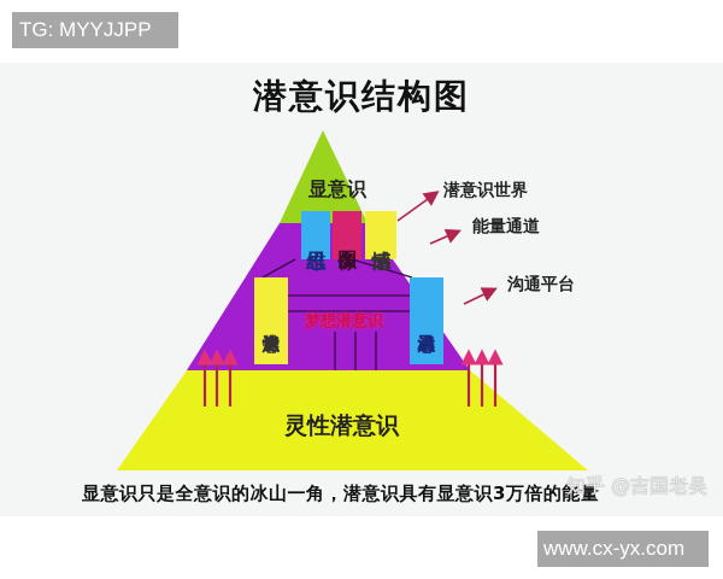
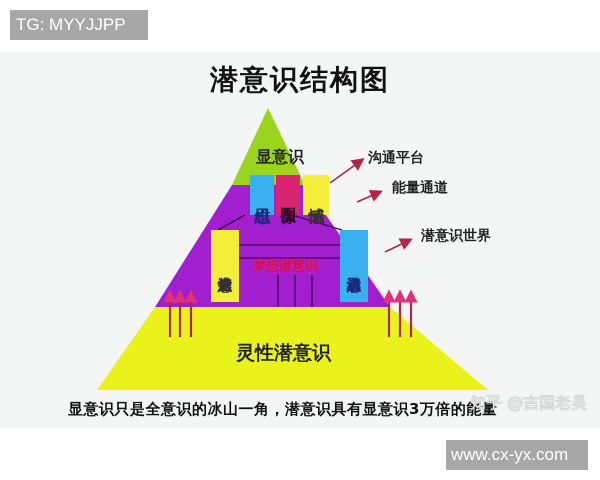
  TG: MYYJJPP
  潜意识结构图
  显意识
  梦想潜意识
  灵性潜意识
- 潜意识世界
+ 沟通平台
  能量通道
- 沟通平台
+ 潜意识世界
  显意识只是全意识的冰山一角，潜意识具有显意识3万倍的能量
  知乎 @吉国老吴
  www.cx-yx.com
